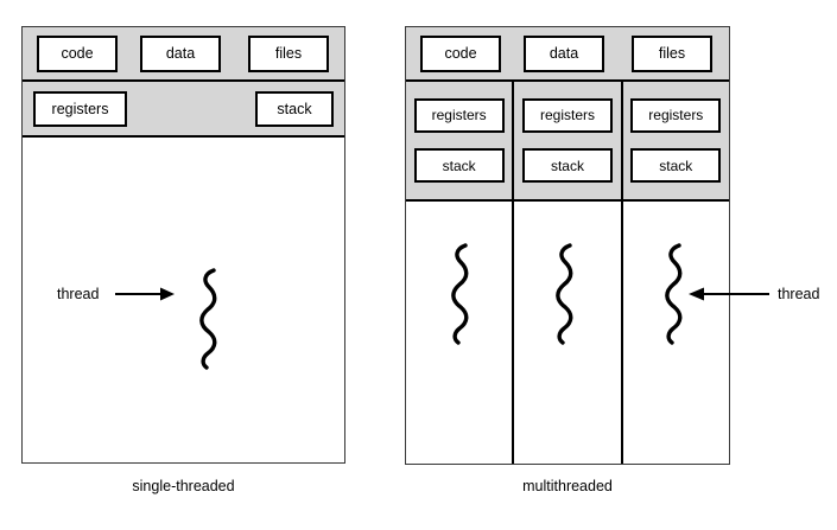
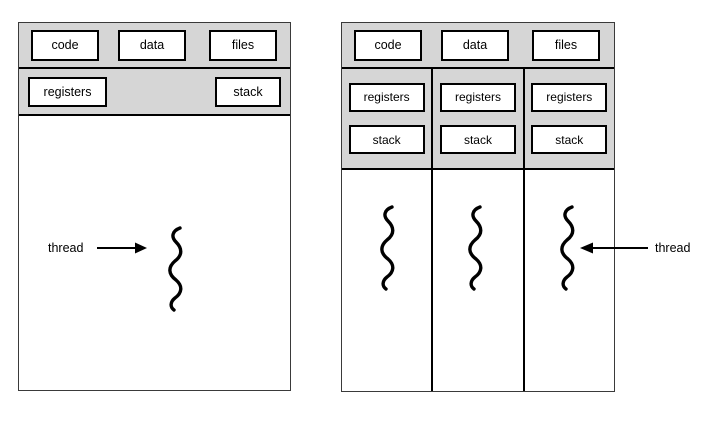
  code
  data
  files
  registers
  stack
  thread
  code
  data
  files
  registers
  stack
  registers
  stack
  registers
  stack
  thread
- single-threaded
- multithreaded
